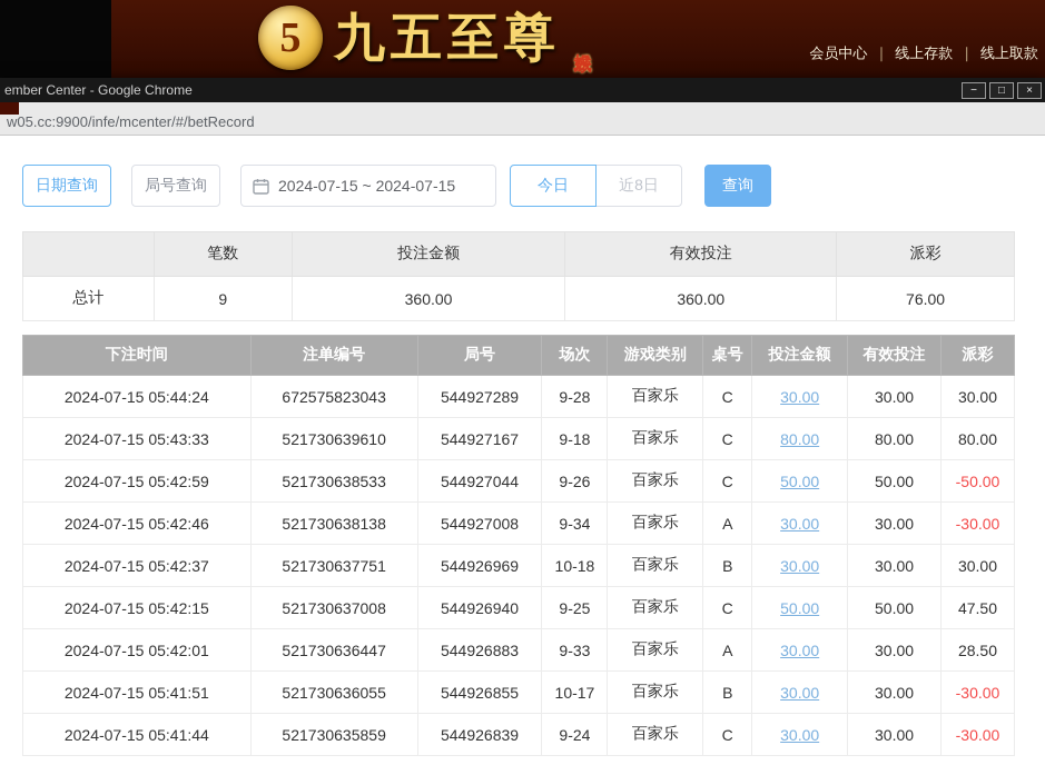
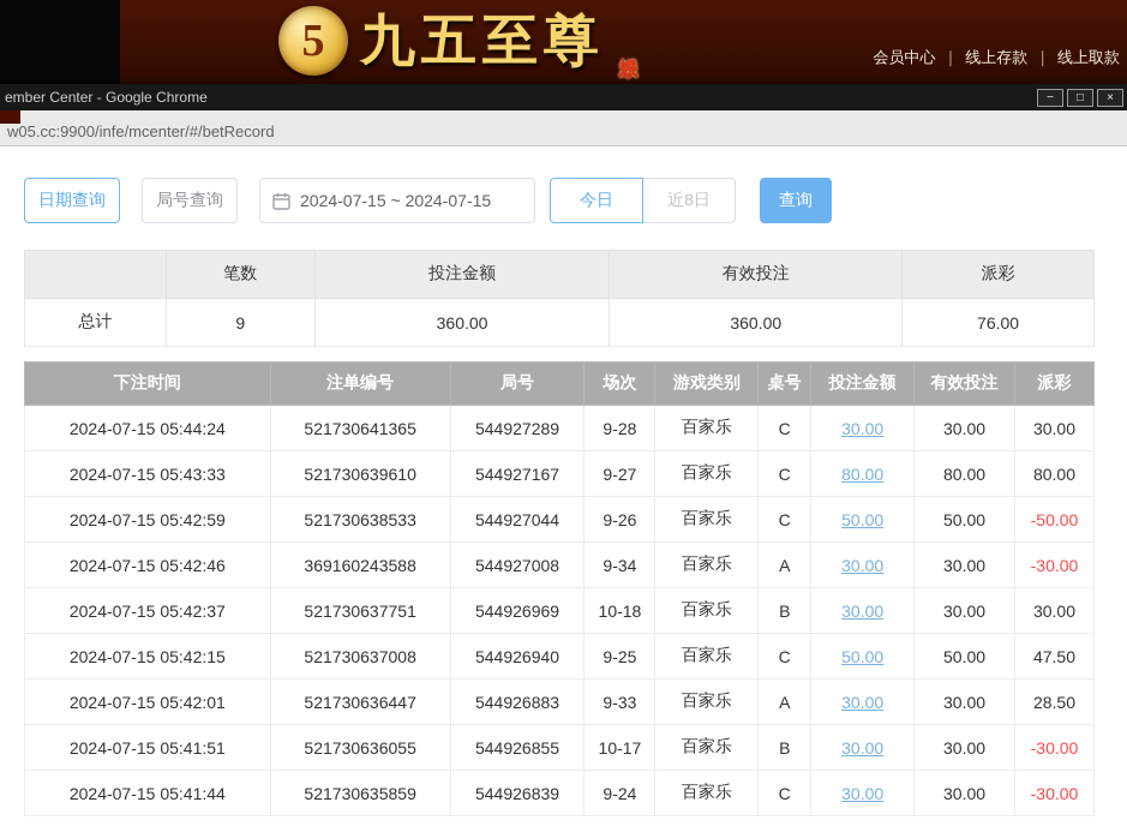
  5
  九五至尊
  会员中心 ｜ 线上存款 ｜ 线上取款
  ember Center - Google Chrome
  −
  □
  ×
  w05.cc:9900/infe/mcenter/#/betRecord
  日期查询
  局号查询
  2024-07-15 ~ 2024-07-15
  今日
  近8日
  查询
  	笔数	投注金额	有效投注	派彩
  总计	9	360.00	360.00	76.00
  下注时间	注单编号	局号	场次	游戏类别	桌号	投注金额	有效投注	派彩
- 2024-07-15 05:44:24	672575823043	544927289	9-28	百家乐	C	30.00	30.00	30.00
+ 2024-07-15 05:44:24	521730641365	544927289	9-28	百家乐	C	30.00	30.00	30.00
- 2024-07-15 05:43:33	521730639610	544927167	9-18	百家乐	C	80.00	80.00	80.00
+ 2024-07-15 05:43:33	521730639610	544927167	9-27	百家乐	C	80.00	80.00	80.00
  2024-07-15 05:42:59	521730638533	544927044	9-26	百家乐	C	50.00	50.00	-50.00
- 2024-07-15 05:42:46	521730638138	544927008	9-34	百家乐	A	30.00	30.00	-30.00
+ 2024-07-15 05:42:46	369160243588	544927008	9-34	百家乐	A	30.00	30.00	-30.00
  2024-07-15 05:42:37	521730637751	544926969	10-18	百家乐	B	30.00	30.00	30.00
  2024-07-15 05:42:15	521730637008	544926940	9-25	百家乐	C	50.00	50.00	47.50
  2024-07-15 05:42:01	521730636447	544926883	9-33	百家乐	A	30.00	30.00	28.50
  2024-07-15 05:41:51	521730636055	544926855	10-17	百家乐	B	30.00	30.00	-30.00
  2024-07-15 05:41:44	521730635859	544926839	9-24	百家乐	C	30.00	30.00	-30.00
